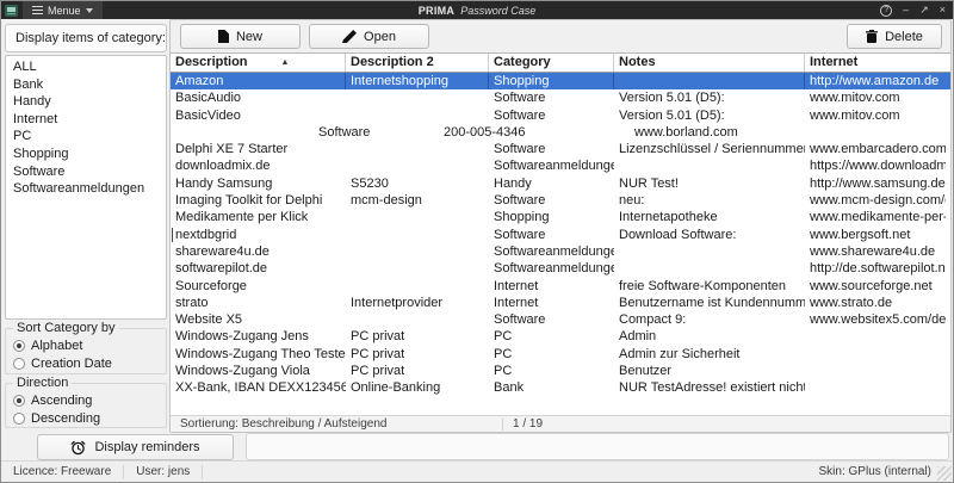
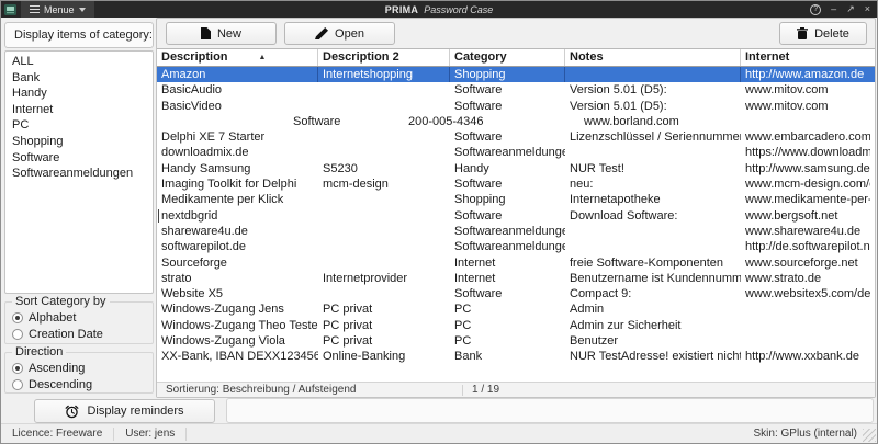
  Menue
  PRIMA Password Case
  –
  ↗
  ×
  Display items of category:
  ALL
  Bank
  Handy
  Internet
  PC
  Shopping
  Software
  Softwareanmeldungen
  Sort Category by
  Alphabet
  Creation Date
  Direction
  Ascending
  Descending
  New
  Open
  Delete
  Description
  Description 2
  Category
  Notes
  Internet
  Amazon
  Internetshopping
  Shopping
  http://www.amazon.de
  BasicAudio
  Software
  Version 5.01 (D5):
  www.mitov.com
  BasicVideo
  Software
  Version 5.01 (D5):
  www.mitov.com
  Software
  200-005-4346
  www.borland.com
  Delphi XE 7 Starter
  Software
  Lizenzschlüssel / Seriennumme
  www.embarcadero.com
  downloadmix.de
  Softwareanmeldunge
  https://www.downloadm
  Handy Samsung
  S5230
  Handy
  NUR Test!
  http://www.samsung.de
  Imaging Toolkit for Delphi
  mcm-design
  Software
  neu:
  www.mcm-design.com/
  Medikamente per Klick
  Shopping
  Internetapotheke
  www.medikamente-per-
  nextdbgrid
  Software
  Download Software:
  www.bergsoft.net
  shareware4u.de
  Softwareanmeldunge
  www.shareware4u.de
  softwarepilot.de
  Softwareanmeldunge
  http://de.softwarepilot.n
  Sourceforge
  Internet
  freie Software-Komponenten
  www.sourceforge.net
  strato
  Internetprovider
  Internet
  Benutzername ist Kundennumm
  www.strato.de
  Website X5
  Software
  Compact 9:
  www.websitex5.com/de
  Windows-Zugang Jens
  PC privat
  PC
  Admin
  Windows-Zugang Theo Teste
  PC privat
  PC
  Admin zur Sicherheit
  Windows-Zugang Viola
  PC privat
  PC
  Benutzer
  XX-Bank, IBAN DEXX123456
  Online-Banking
  Bank
  NUR TestAdresse! existiert nicht
+ http://www.xxbank.de
  Sortierung: Beschreibung / Aufsteigend
  1 / 19
  Display reminders
  Licence: Freeware
  User: jens
  Skin: GPlus (internal)
